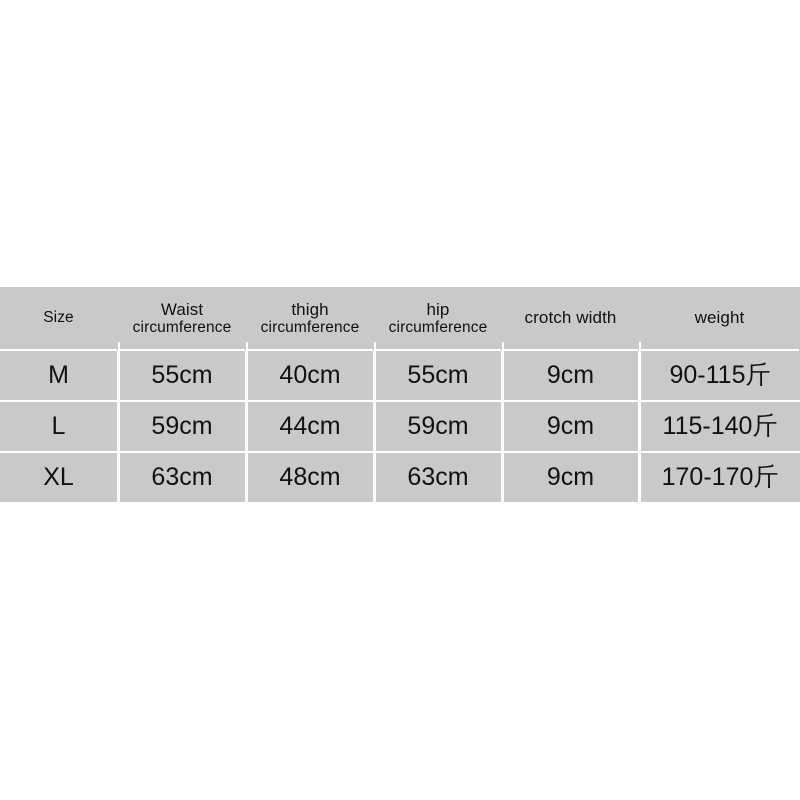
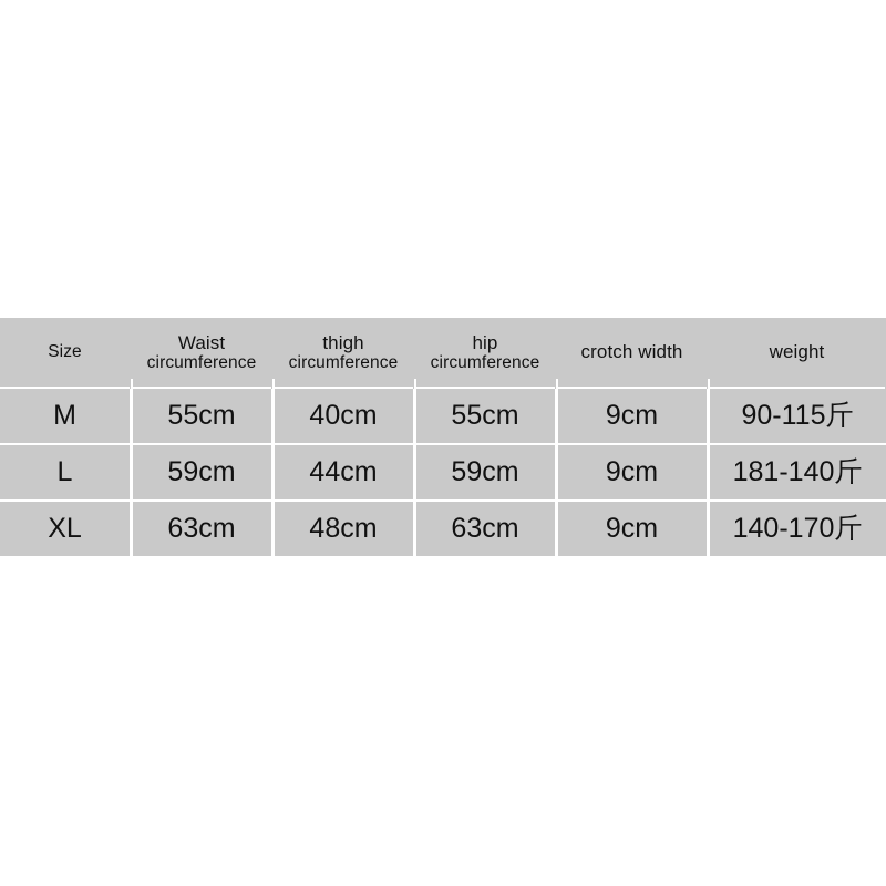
  Size	Waist circumference	thigh circumference	hip circumference	crotch width	weight
  M	55cm	40cm	55cm	9cm	90-115斤
- L	59cm	44cm	59cm	9cm	115-140斤
+ L	59cm	44cm	59cm	9cm	181-140斤
- XL	63cm	48cm	63cm	9cm	170-170斤
+ XL	63cm	48cm	63cm	9cm	140-170斤
